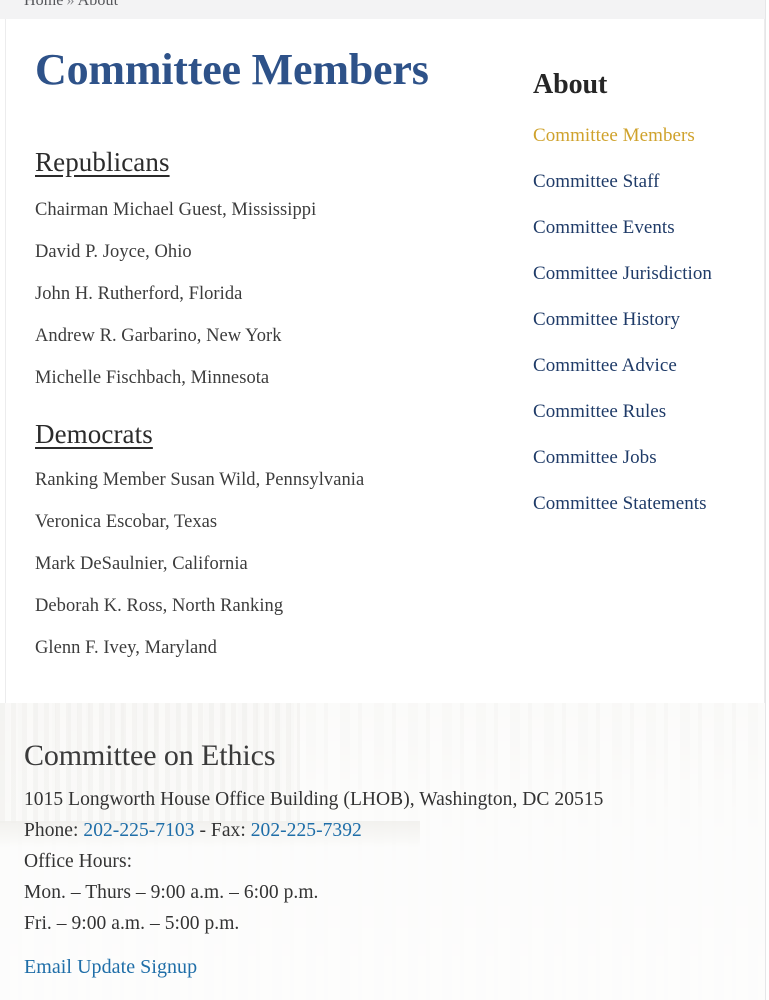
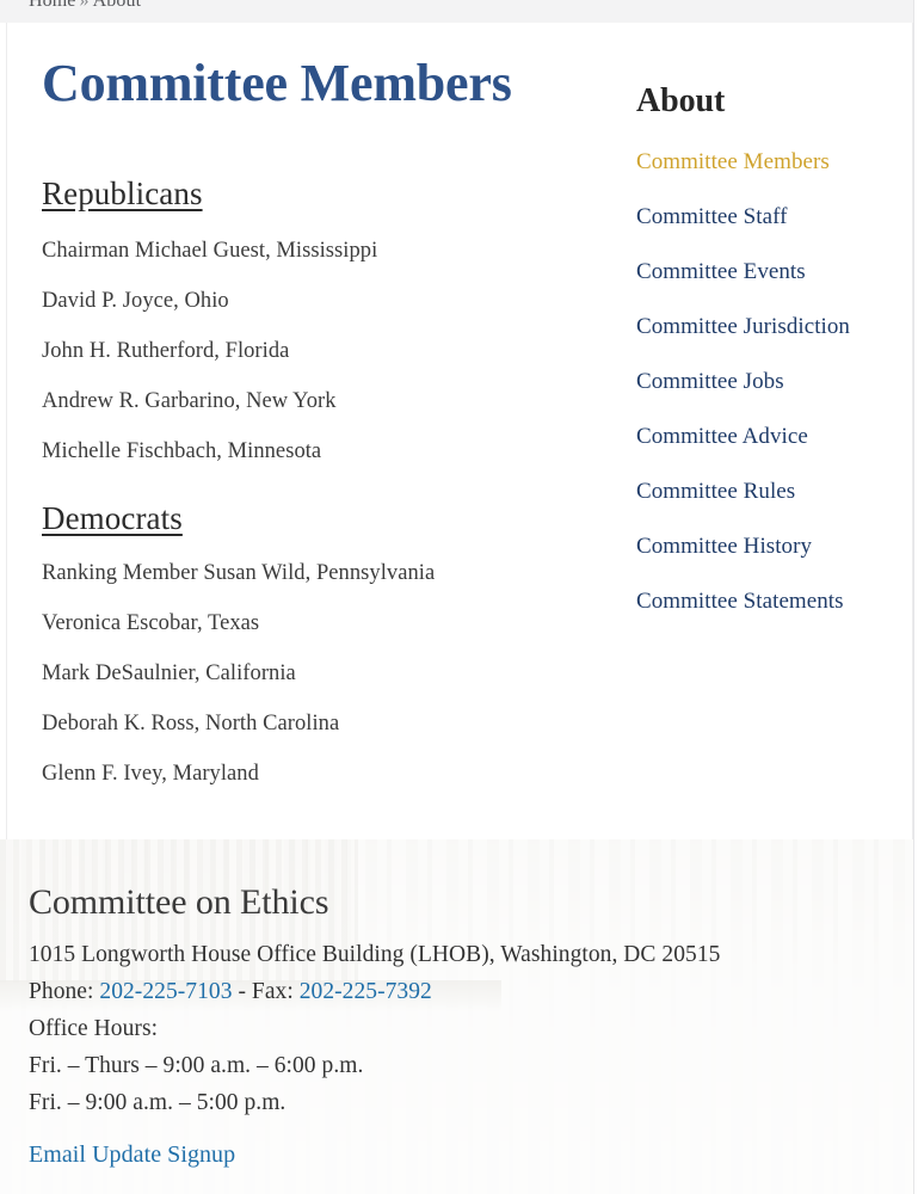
  Home » About
  Committee Members
  Republicans
  Chairman Michael Guest, Mississippi
  David P. Joyce, Ohio
  John H. Rutherford, Florida
  Andrew R. Garbarino, New York
  Michelle Fischbach, Minnesota
  Democrats
  Ranking Member Susan Wild, Pennsylvania
  Veronica Escobar, Texas
  Mark DeSaulnier, California
- Deborah K. Ross, North Ranking
+ Deborah K. Ross, North Carolina
  Glenn F. Ivey, Maryland
  About
  Committee Members
  Committee Staff
  Committee Events
  Committee Jurisdiction
- Committee History
+ Committee Jobs
  Committee Advice
  Committee Rules
- Committee Jobs
+ Committee History
  Committee Statements
  Committee on Ethics
  1015 Longworth House Office Building (LHOB), Washington, DC 20515
  Phone: 202-225-7103 - Fax: 202-225-7392
  Office Hours:
- Mon. – Thurs – 9:00 a.m. – 6:00 p.m.
+ Fri. – Thurs – 9:00 a.m. – 6:00 p.m.
  Fri. – 9:00 a.m. – 5:00 p.m.
  Email Update Signup
